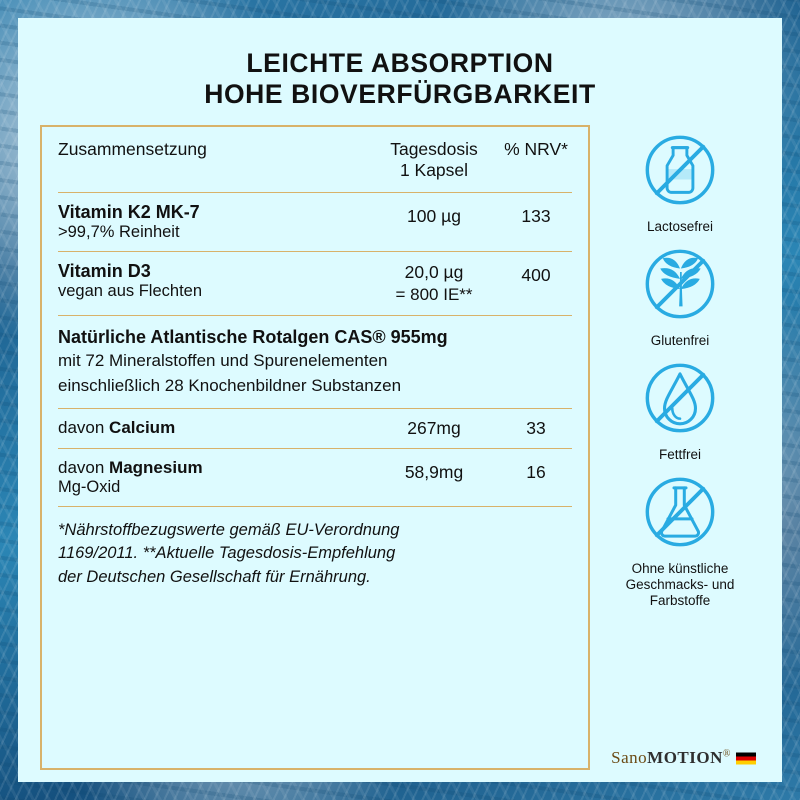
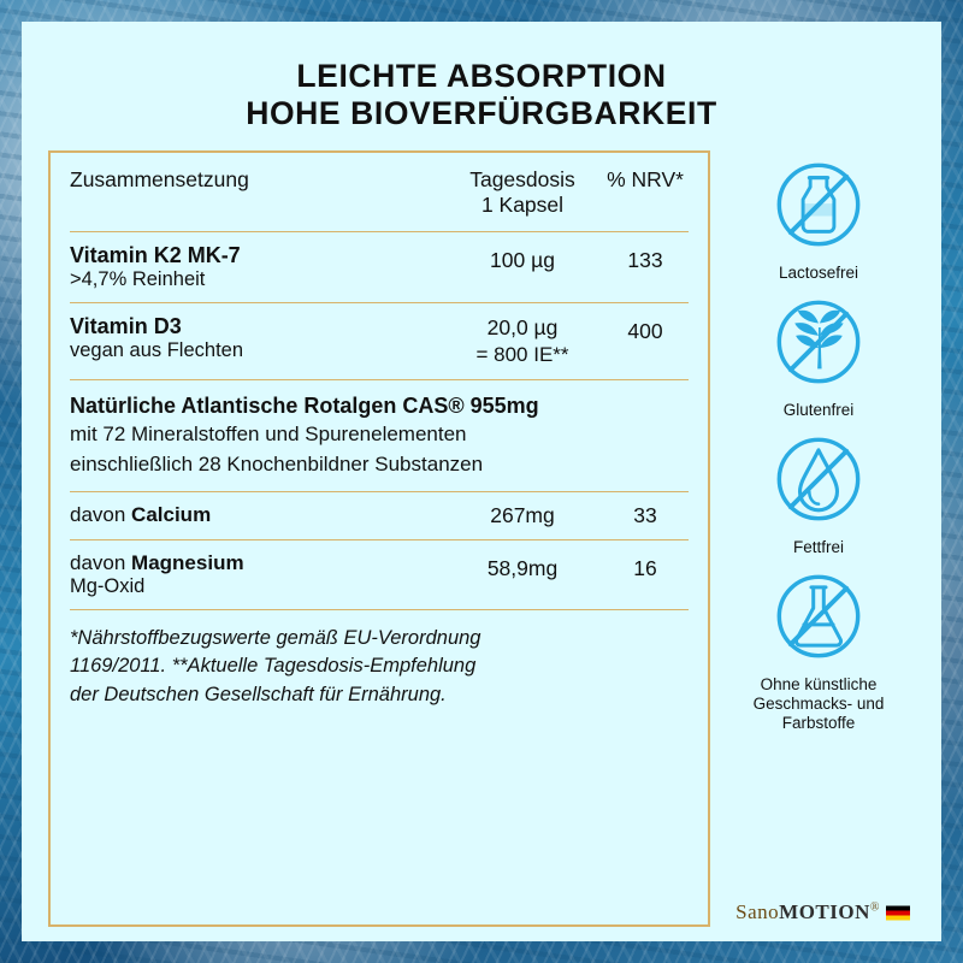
  LEICHTE ABSORPTION
  HOHE BIOVERFÜRGBARKEIT
  Zusammensetzung
  Tagesdosis
  1 Kapsel
  % NRV*
  Vitamin K2 MK-7
- >99,7% Reinheit
+ >4,7% Reinheit
  100 µg
  133
  Vitamin D3
  vegan aus Flechten
  20,0 µg
  = 800 IE**
  400
  Natürliche Atlantische Rotalgen CAS® 955mg
  mit 72 Mineralstoffen und Spurenelementen
  einschließlich 28 Knochenbildner Substanzen
  davon Calcium
  267mg
  33
  davon Magnesium
  Mg-Oxid
  58,9mg
  16
  *Nährstoffbezugswerte gemäß EU-Verordnung
  1169/2011. **Aktuelle Tagesdosis-Empfehlung
  der Deutschen Gesellschaft für Ernährung.
  Lactosefrei
  Glutenfrei
  Fettfrei
  Ohne künstliche
  Geschmacks- und
  Farbstoffe
  SanoMOTION®
